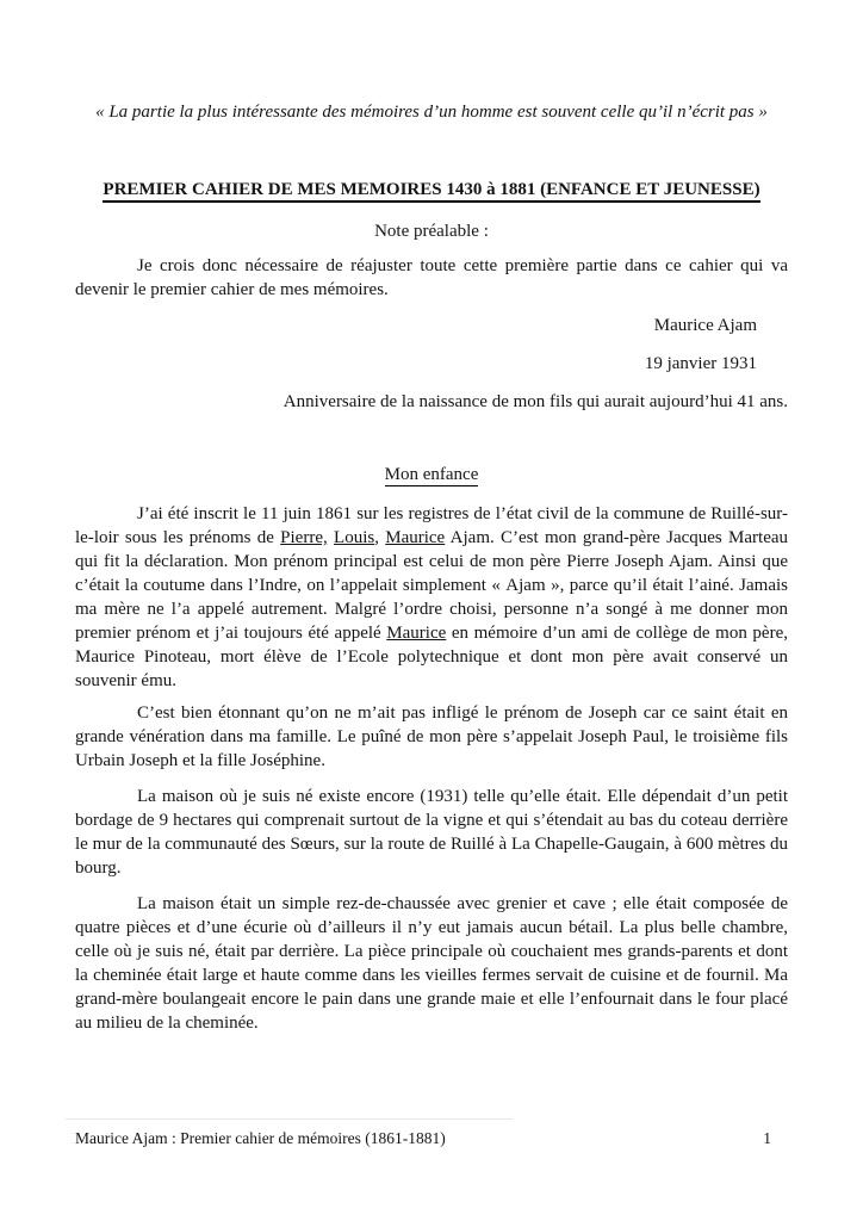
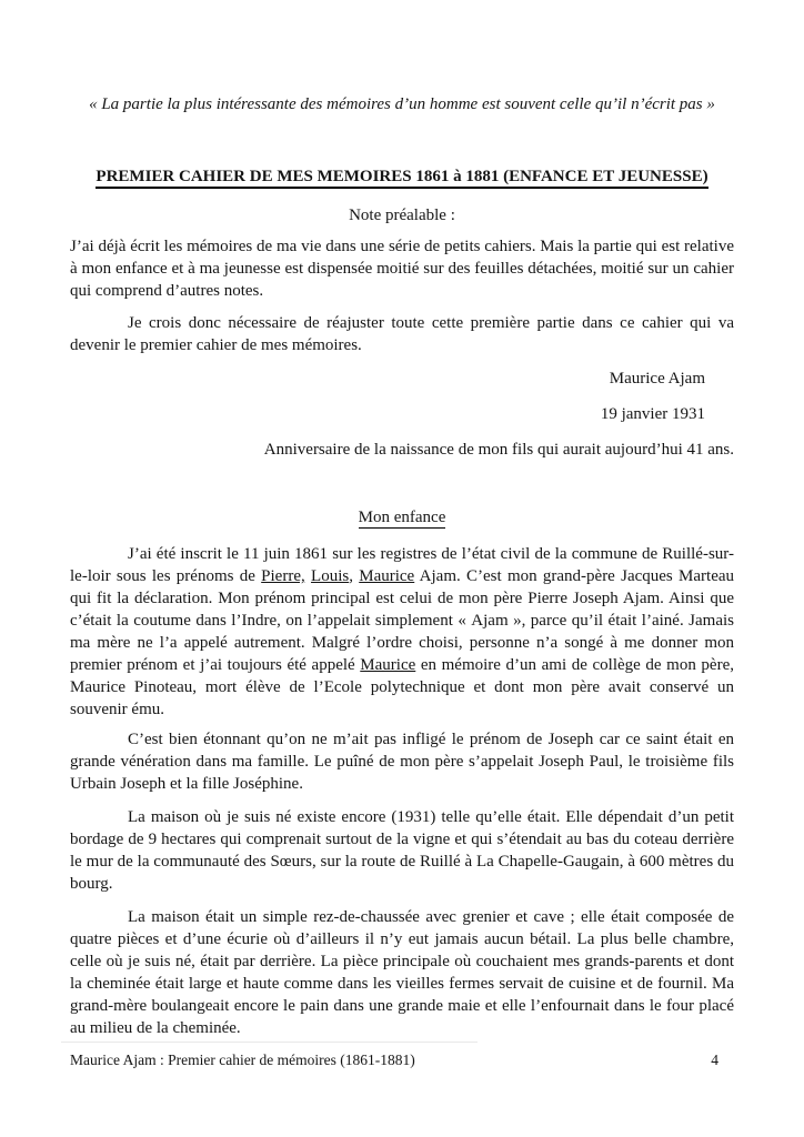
  « La partie la plus intéressante des mémoires d’un homme est souvent celle qu’il n’écrit pas »
- PREMIER CAHIER DE MES MEMOIRES 1430 à 1881 (ENFANCE ET JEUNESSE)
+ PREMIER CAHIER DE MES MEMOIRES 1861 à 1881 (ENFANCE ET JEUNESSE)
  Note préalable :
+ J’ai déjà écrit les mémoires de ma vie dans une série de petits cahiers. Mais la partie qui est relative à mon enfance et à ma jeunesse est dispensée moitié sur des feuilles détachées, moitié sur un cahier qui comprend d’autres notes.
  Je crois donc nécessaire de réajuster toute cette première partie dans ce cahier qui va devenir le premier cahier de mes mémoires.
  Maurice Ajam
  19 janvier 1931
  Anniversaire de la naissance de mon fils qui aurait aujourd’hui 41 ans.
  Mon enfance
  J’ai été inscrit le 11 juin 1861 sur les registres de l’état civil de la commune de Ruillé-sur-le-loir sous les prénoms de Pierre, Louis, Maurice Ajam. C’est mon grand-père Jacques Marteau qui fit la déclaration. Mon prénom principal est celui de mon père Pierre Joseph Ajam. Ainsi que c’était la coutume dans l’Indre, on l’appelait simplement « Ajam », parce qu’il était l’ainé. Jamais ma mère ne l’a appelé autrement. Malgré l’ordre choisi, personne n’a songé à me donner mon premier prénom et j’ai toujours été appelé Maurice en mémoire d’un ami de collège de mon père, Maurice Pinoteau, mort élève de l’Ecole polytechnique et dont mon père avait conservé un souvenir ému.
  C’est bien étonnant qu’on ne m’ait pas infligé le prénom de Joseph car ce saint était en grande vénération dans ma famille. Le puîné de mon père s’appelait Joseph Paul, le troisième fils Urbain Joseph et la fille Joséphine.
  La maison où je suis né existe encore (1931) telle qu’elle était. Elle dépendait d’un petit bordage de 9 hectares qui comprenait surtout de la vigne et qui s’étendait au bas du coteau derrière le mur de la communauté des Sœurs, sur la route de Ruillé à La Chapelle-Gaugain, à 600 mètres du bourg.
  La maison était un simple rez-de-chaussée avec grenier et cave ; elle était composée de quatre pièces et d’une écurie où d’ailleurs il n’y eut jamais aucun bétail. La plus belle chambre, celle où je suis né, était par derrière. La pièce principale où couchaient mes grands-parents et dont la cheminée était large et haute comme dans les vieilles fermes servait de cuisine et de fournil. Ma grand-mère boulangeait encore le pain dans une grande maie et elle l’enfournait dans le four placé au milieu de la cheminée.
  Maurice Ajam : Premier cahier de mémoires (1861-1881)
- 1
+ 4
